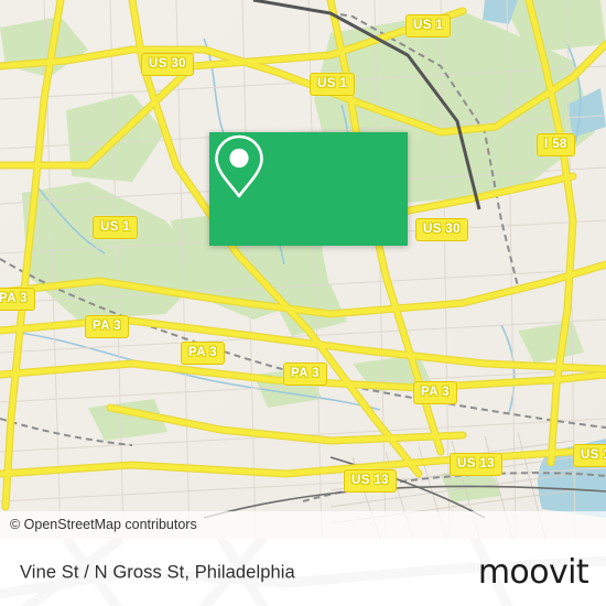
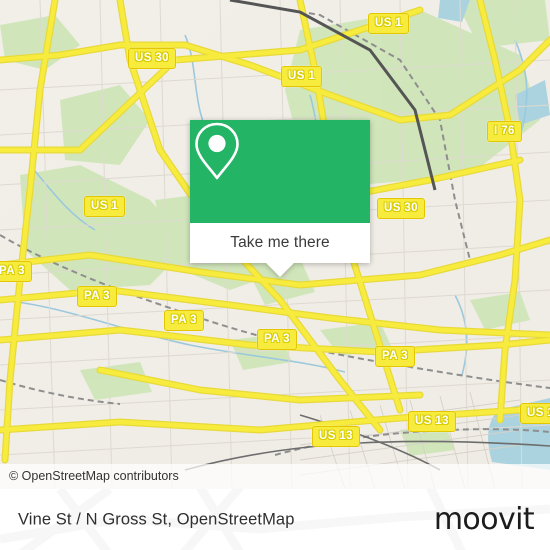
  US 30
  US 1
  US 1
- I 58
+ I 76
  US 1
  US 30
  PA 3
  PA 3
  PA 3
  PA 3
  PA 3
  US 13
  US 13
+ Take me there
  © OpenStreetMap contributors
- Vine St / N Gross St, Philadelphia
+ Vine St / N Gross St, OpenStreetMap
  moovit
